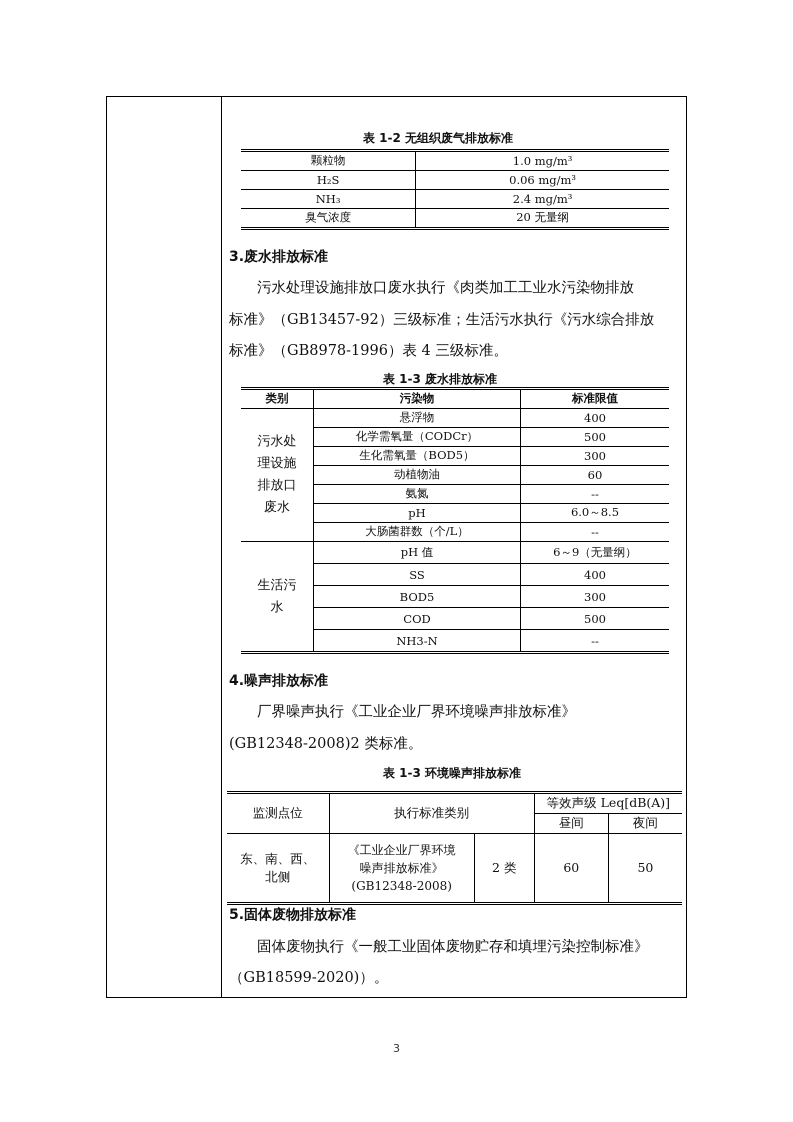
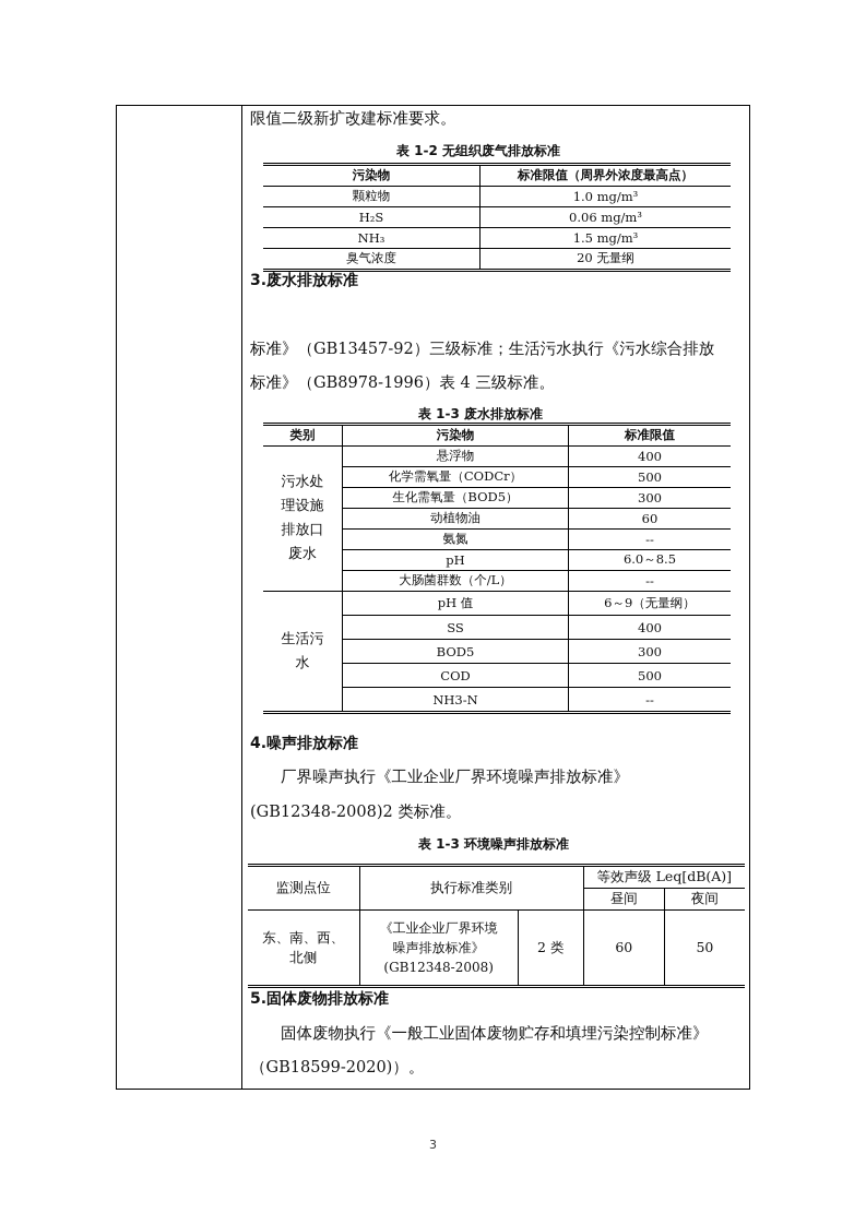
+ 限值二级新扩改建标准要求。
  表 1-2 无组织废气排放标准
+ 污染物	标准限值（周界外浓度最高点）
  颗粒物	1.0 mg/m³
  H₂S	0.06 mg/m³
- NH₃	2.4 mg/m³
+ NH₃	1.5 mg/m³
  臭气浓度	20 无量纲
  3.废水排放标准
- 污水处理设施排放口废水执行《肉类加工工业水污染物排放
  标准》（GB13457-92）三级标准；生活污水执行《污水综合排放
  标准》（GB8978-1996）表 4 三级标准。
  表 1-3 废水排放标准
  类别	污染物	标准限值
  污水处理设施排放口废水	悬浮物	400
  化学需氧量（CODCr）	500
  生化需氧量（BOD5）	300
  动植物油	60
  氨氮	--
  pH	6.0～8.5
  大肠菌群数（个/L）	--
  生活污水	pH 值	6～9（无量纲）
  SS	400
  BOD5	300
  COD	500
  NH3-N	--
  4.噪声排放标准
  厂界噪声执行《工业企业厂界环境噪声排放标准》
  (GB12348-2008)2 类标准。
  表 1-3 环境噪声排放标准
  监测点位	执行标准类别	等效声级 Leq[dB(A)]
  昼间	夜间
  东、南、西、 北侧	《工业企业厂界环境 噪声排放标准》 (GB12348-2008)	2 类	60	50
  5.固体废物排放标准
  固体废物执行《一般工业固体废物贮存和填埋污染控制标准》
  （GB18599-2020)）。
  3
